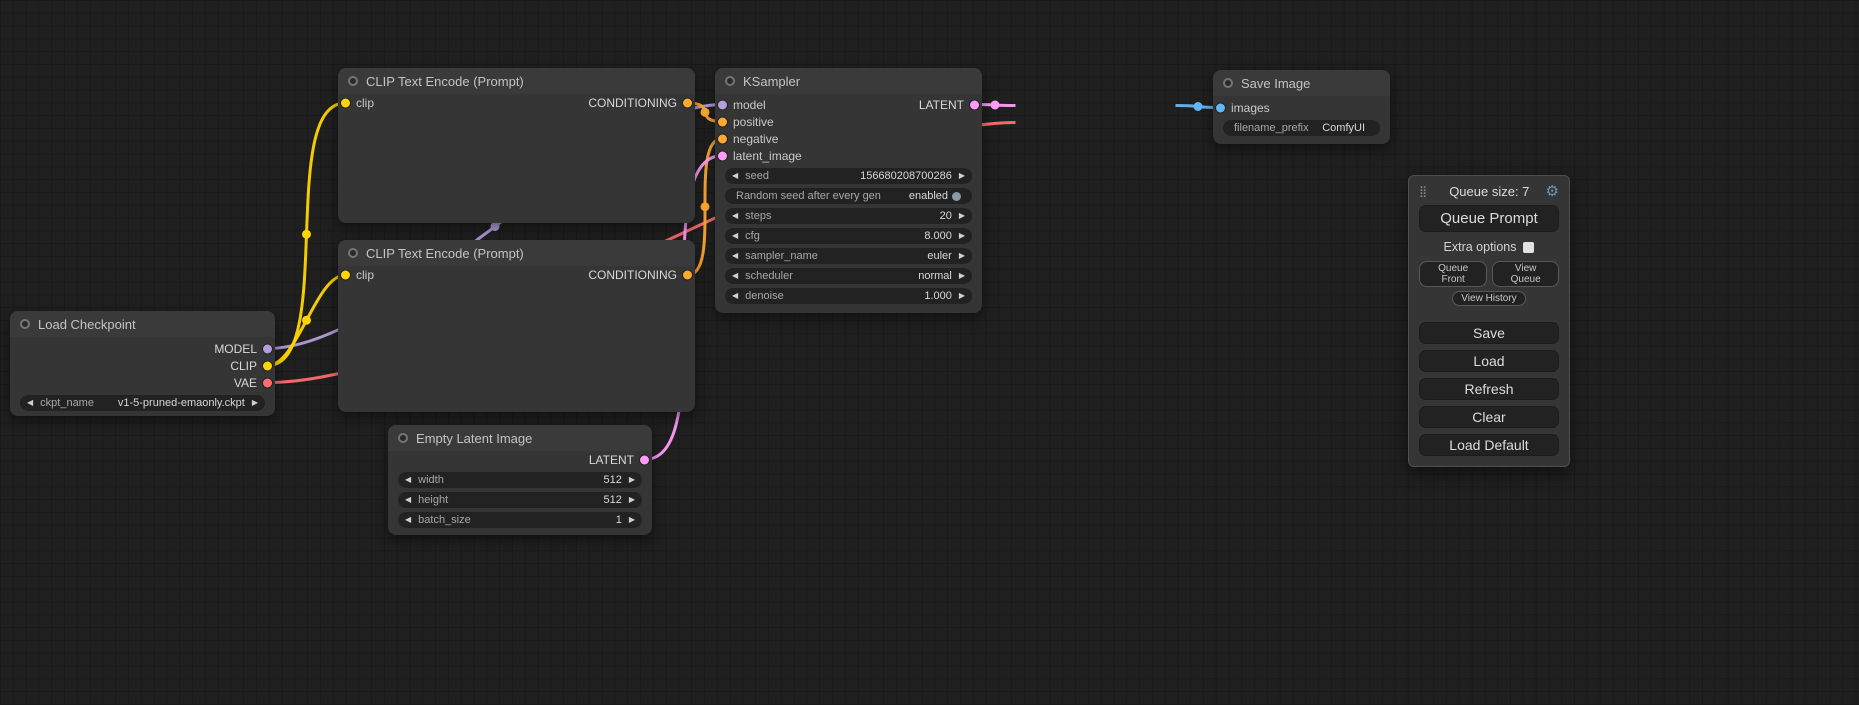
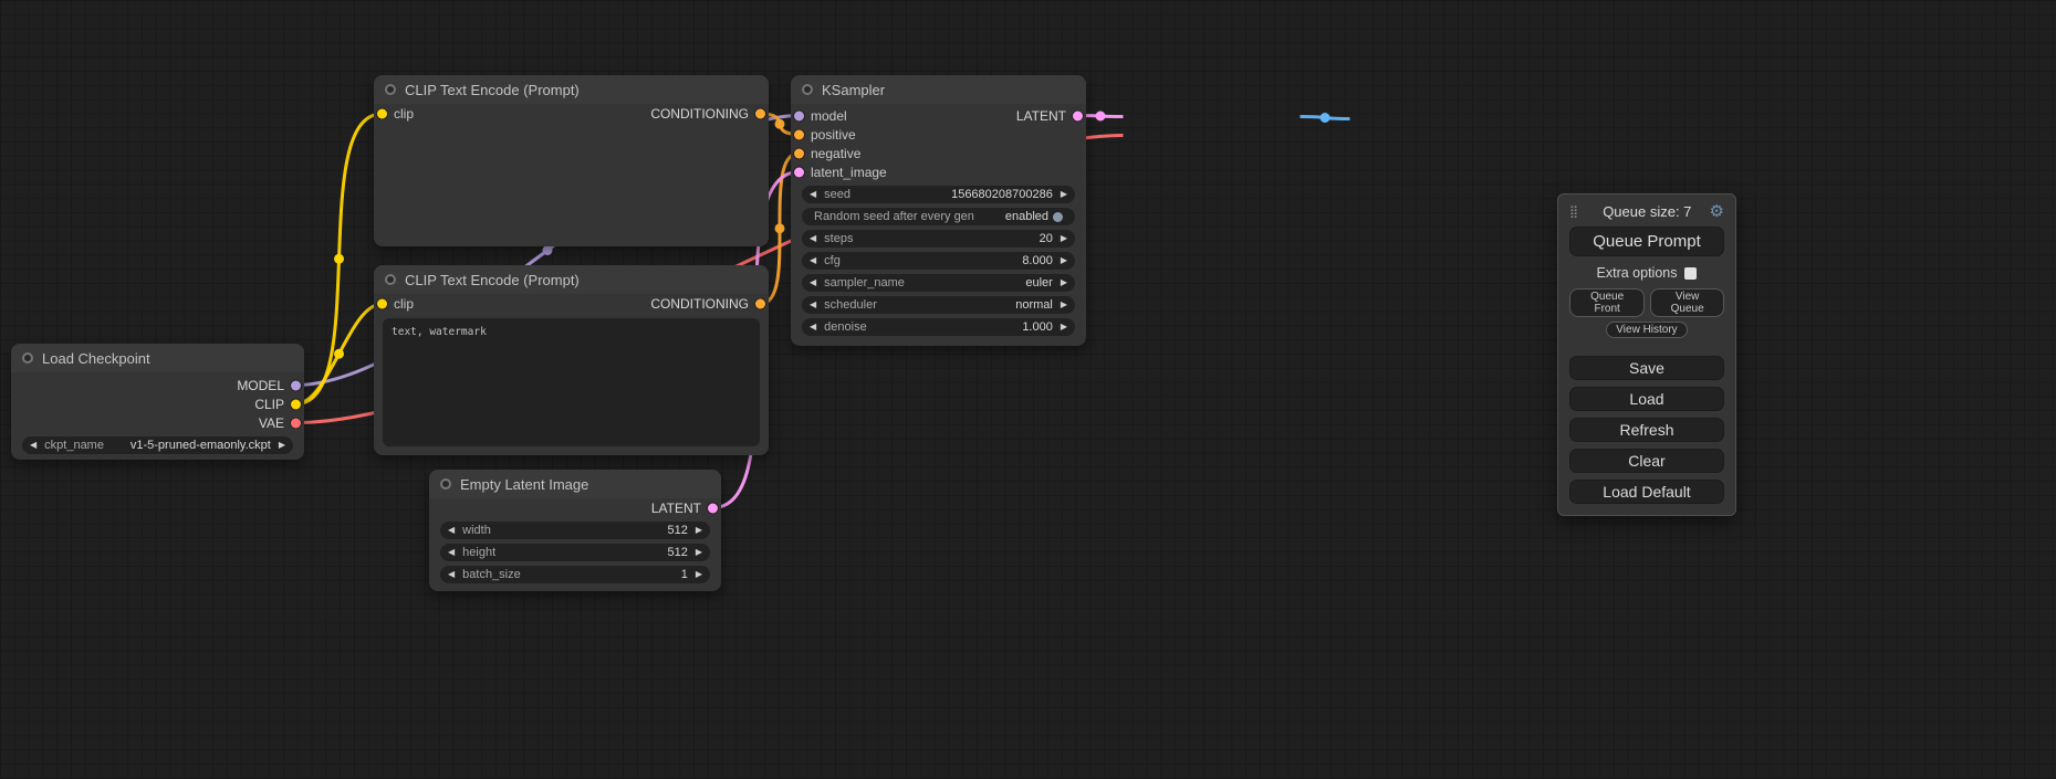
  Load Checkpoint
  MODEL
  CLIP
  VAE
  ◀
  ckpt_name
  v1-5-pruned-emaonly.ckpt
  ▶
  CLIP Text Encode (Prompt)
  clip
  CONDITIONING
  CLIP Text Encode (Prompt)
  clip
  CONDITIONING
+ text, watermark
  Empty Latent Image
  LATENT
  ◀
  width
  512
  ▶
  ◀
  height
  512
  ▶
  ◀
  batch_size
  1
  ▶
  KSampler
  model
  LATENT
  positive
  negative
  latent_image
  ◀
  seed
  156680208700286
  ▶
  Random seed after every gen
  enabled
  ◀
  steps
  20
  ▶
  ◀
  cfg
  8.000
  ▶
  ◀
  sampler_name
  euler
  ▶
  ◀
  scheduler
  normal
  ▶
  ◀
  denoise
  1.000
  ▶
- Save Image
- images
- filename_prefix
- ComfyUI
  ⣿
  Queue size: 7
  ⚙
  Queue Prompt
  Extra options
  Queue Front
  View Queue
  View History
  Save
  Load
  Refresh
  Clear
  Load Default
